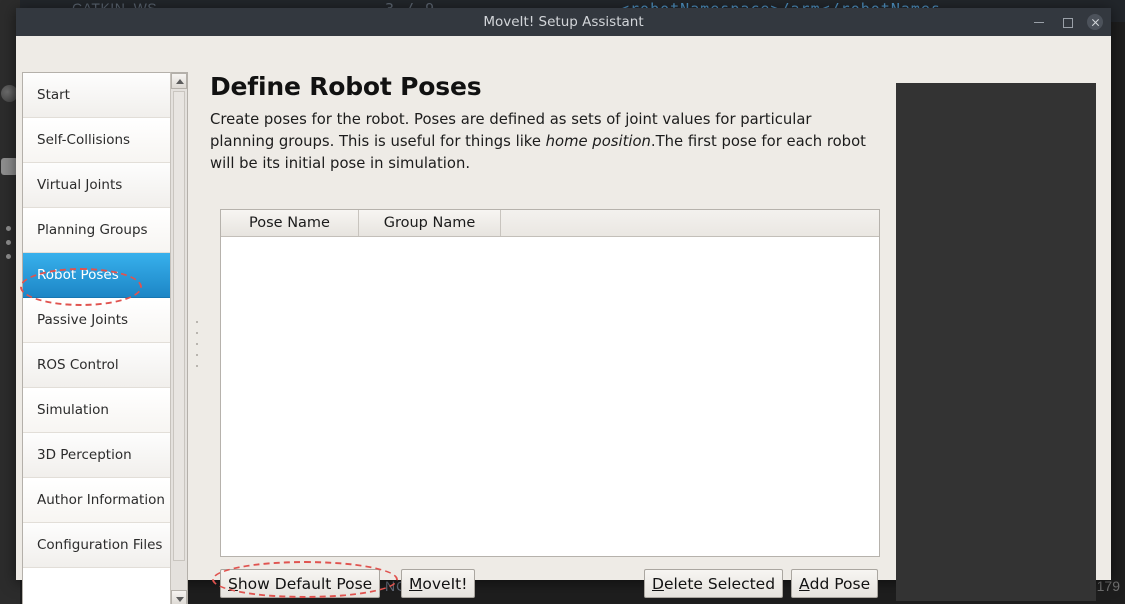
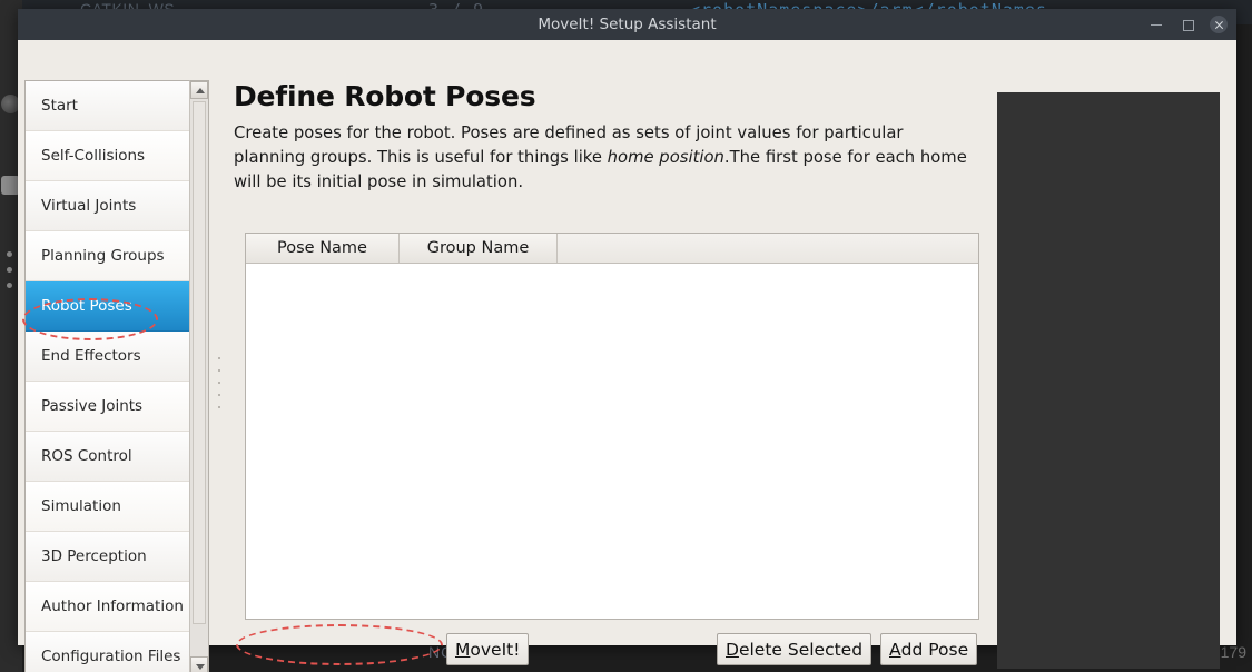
  MoveIt! Setup Assistant
  Start
  Self-Collisions
  Virtual Joints
  Planning Groups
  Robot Poses
+ End Effectors
  Passive Joints
  ROS Control
  Simulation
  3D Perception
  Author Information
  Configuration Files
  Define Robot Poses
- Create poses for the robot. Poses are defined as sets of joint values for particular planning groups. This is useful for things like home position.The first pose for each robot will be its initial pose in simulation.
+ Create poses for the robot. Poses are defined as sets of joint values for particular planning groups. This is useful for things like home position.The first pose for each home will be its initial pose in simulation.
  Pose Name
  Group Name
- S
- how Default Pose
  M
  oveIt!
  D
  elete Selected
  A
  dd Pose
